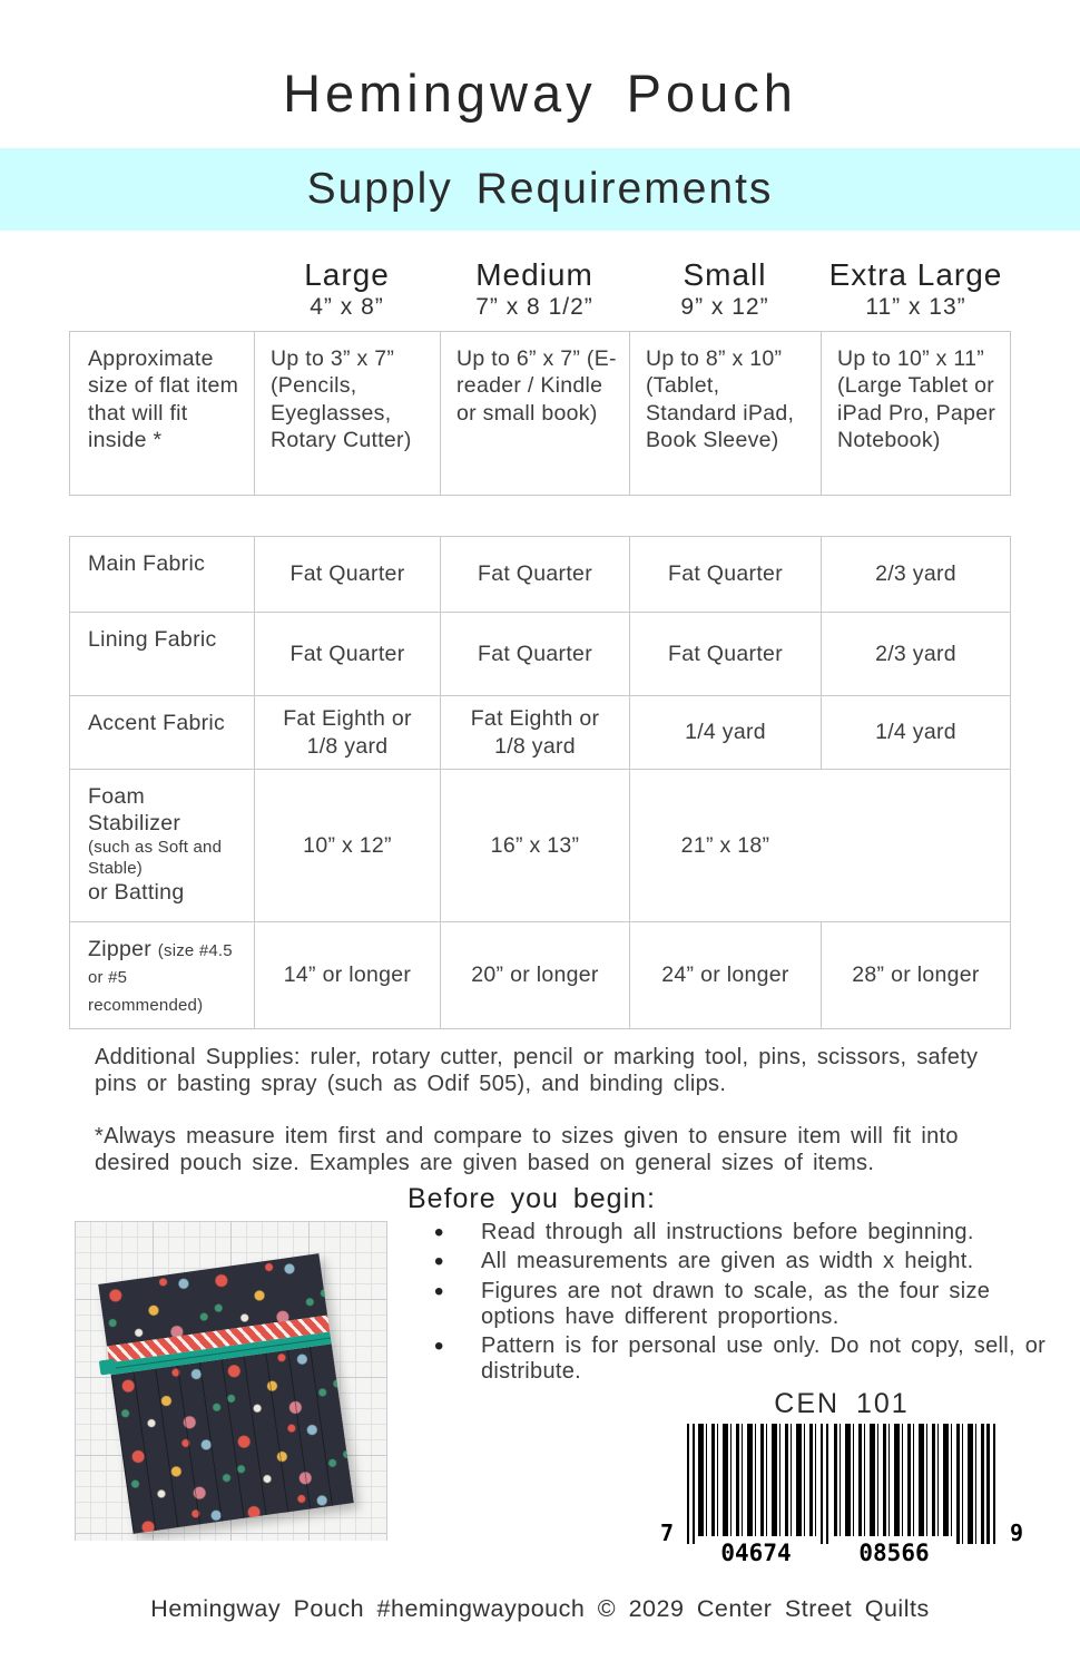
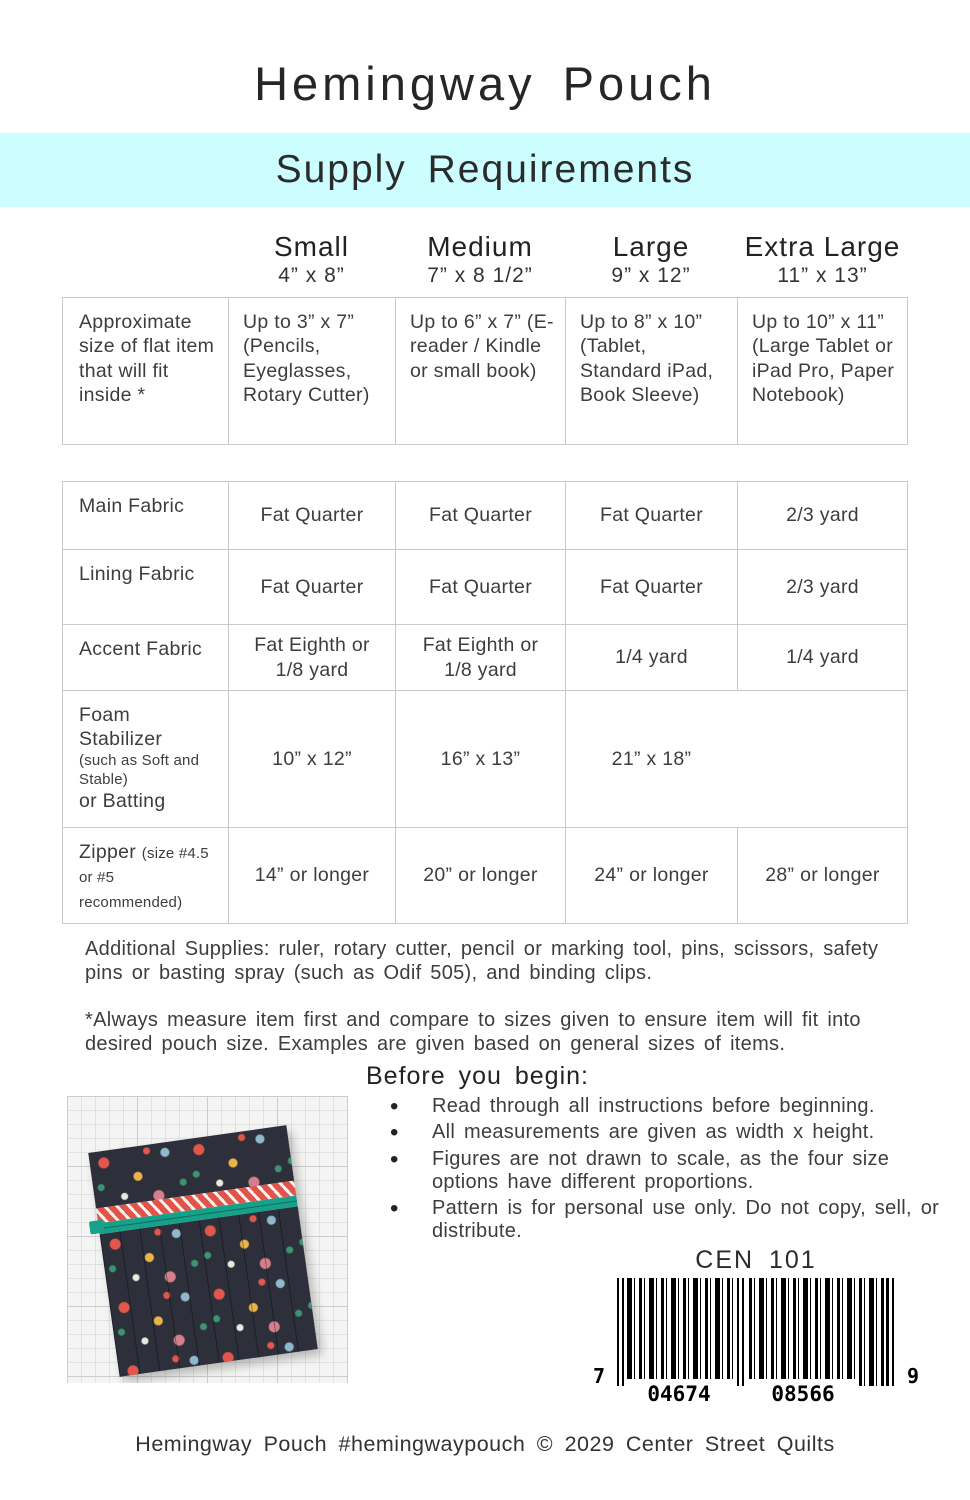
  Hemingway Pouch
  Supply Requirements
- Large
+ Small
  4” x 8”
  Medium
  7” x 8 1/2”
- Small
+ Large
  9” x 12”
  Extra Large
  11” x 13”
  Approximate size of flat item that will fit inside *
  Up to 3” x 7” (Pencils, Eyeglasses, Rotary Cutter)
  Up to 6” x 7” (E-reader / Kindle or small book)
  Up to 8” x 10” (Tablet, Standard iPad, Book Sleeve)
  Up to 10” x 11” (Large Tablet or iPad Pro, Paper Notebook)
  Main Fabric
  Fat Quarter
  Fat Quarter
  Fat Quarter
  2/3 yard
  Lining Fabric
  Fat Quarter
  Fat Quarter
  Fat Quarter
  2/3 yard
  Accent Fabric
  Fat Eighth or 1/8 yard
  Fat Eighth or 1/8 yard
  1/4 yard
  1/4 yard
  Foam Stabilizer
  (such as Soft and Stable)
  or Batting
  10” x 12”
  16” x 13”
  21” x 18”
  Zipper (size #4.5 or #5 recommended)
  14” or longer
  20” or longer
  24” or longer
  28” or longer
  Additional Supplies: ruler, rotary cutter, pencil or marking tool, pins, scissors, safety pins or basting spray (such as Odif 505), and binding clips.
  *Always measure item first and compare to sizes given to ensure item will fit into desired pouch size. Examples are given based on general sizes of items.
  Before you begin:
  Read through all instructions before beginning.
  All measurements are given as width x height.
  Figures are not drawn to scale, as the four size options have different proportions.
  Pattern is for personal use only. Do not copy, sell, or distribute.
  CEN 101
  04674
  08566
  7
  9
  Hemingway Pouch #hemingwaypouch © 2029 Center Street Quilts
